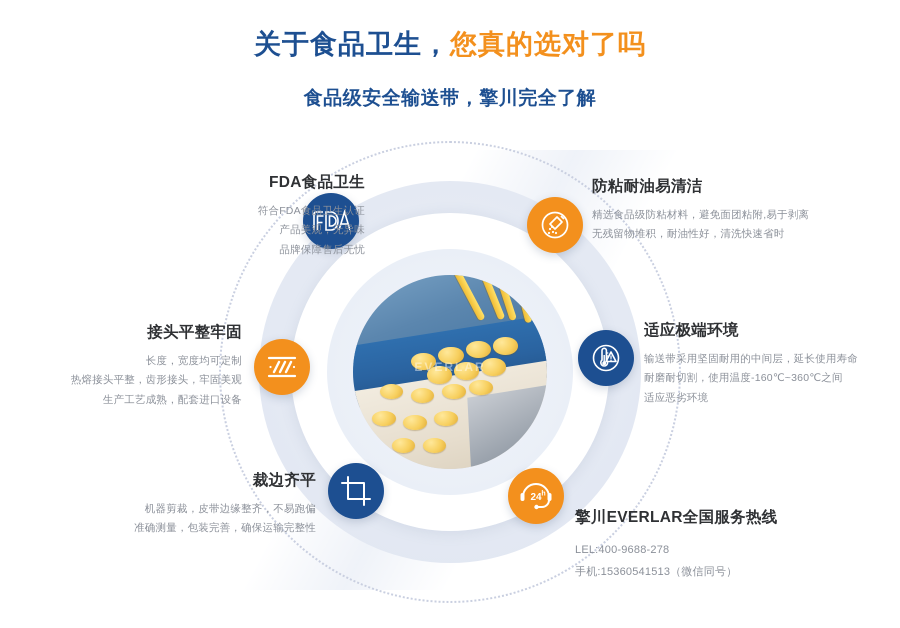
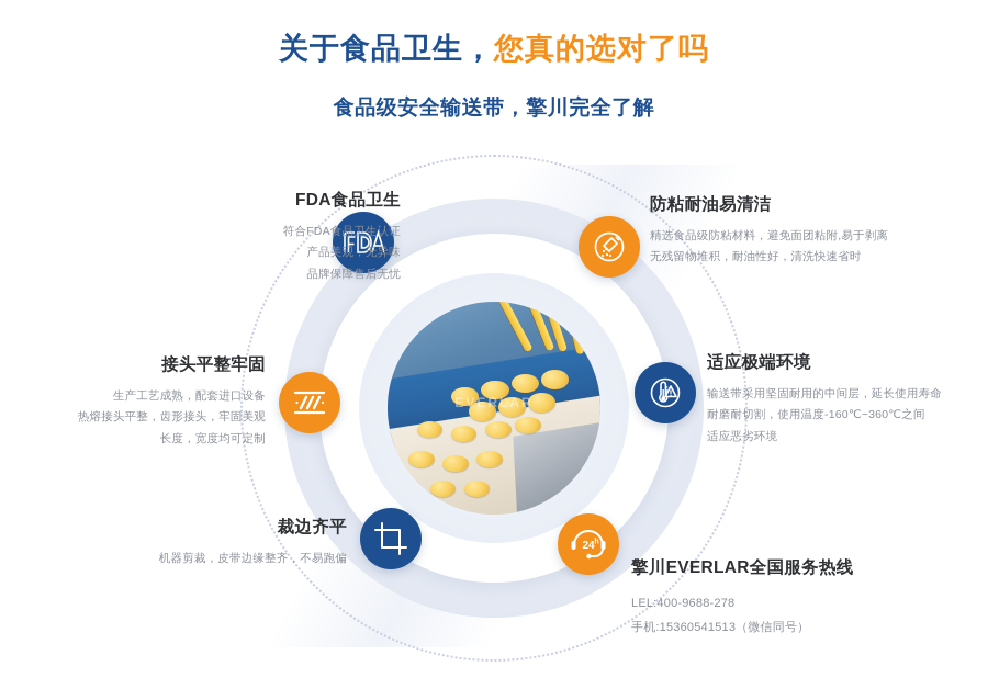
  关于食品卫生，您真的选对了吗
  食品级安全输送带，擎川完全了解
  EVERLAR
  FDA食品卫生
  符合FDA食品卫生认证
  产品美观，无异味
  品牌保障售后无忧
  防粘耐油易清洁
  精选食品级防粘材料，避免面团粘附,易于剥离
  无残留物堆积，耐油性好，清洗快速省时
  接头平整牢固
- 长度，宽度均可定制
+ 生产工艺成熟，配套进口设备
  热熔接头平整，齿形接头，牢固美观
- 生产工艺成熟，配套进口设备
+ 长度，宽度均可定制
  适应极端环境
  输送带采用坚固耐用的中间层，延长使用寿命
  耐磨耐切割，使用温度-160℃~360℃之间
  适应恶劣环境
  裁边齐平
  机器剪裁，皮带边缘整齐，不易跑偏
- 准确测量，包装完善，确保运输完整性
  24
  擎川EVERLAR全国服务热线
  LEL:400-9688-278
  手机:15360541513（微信同号）
